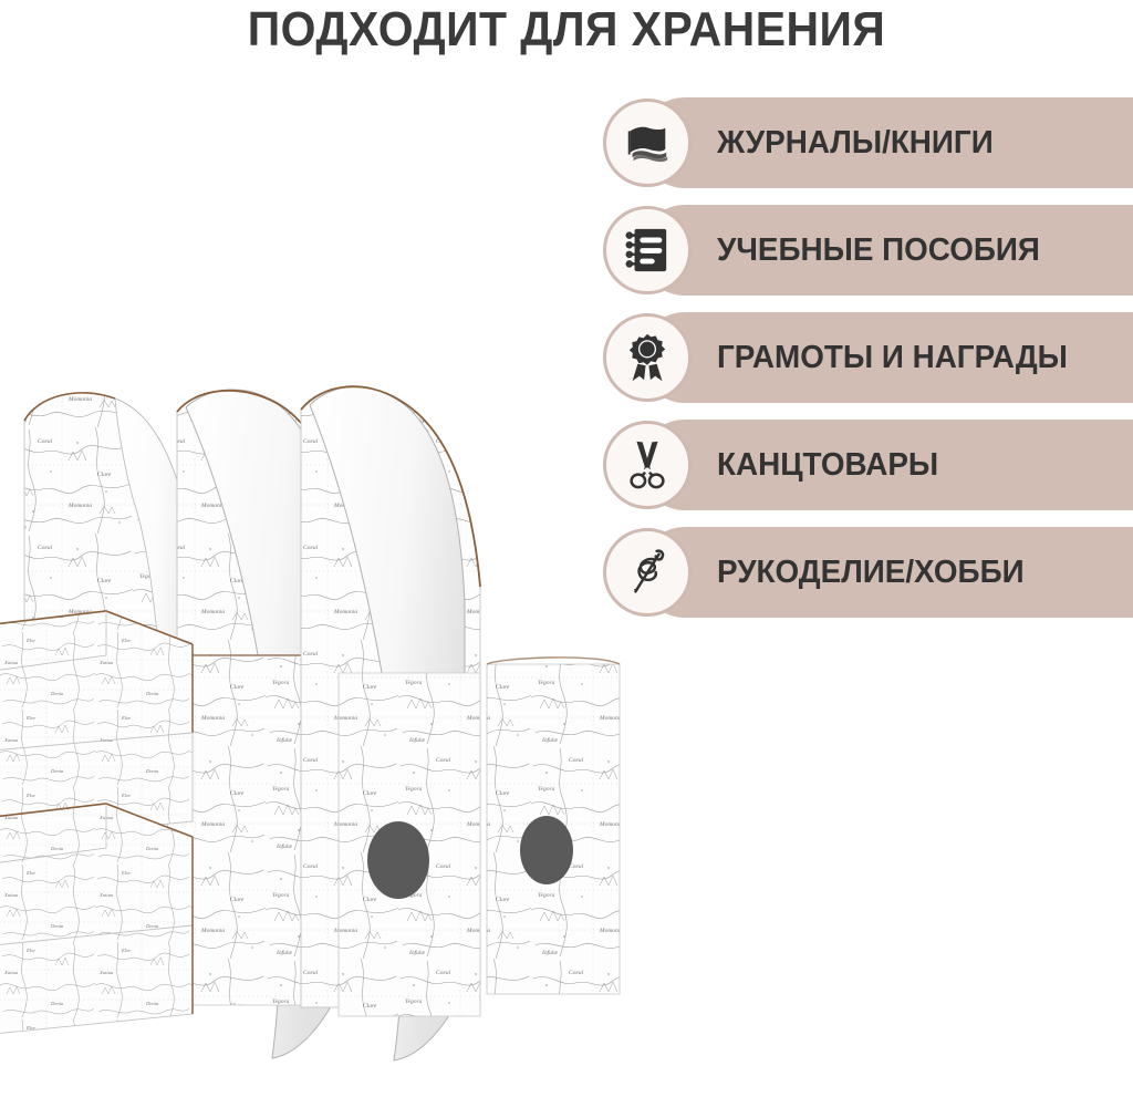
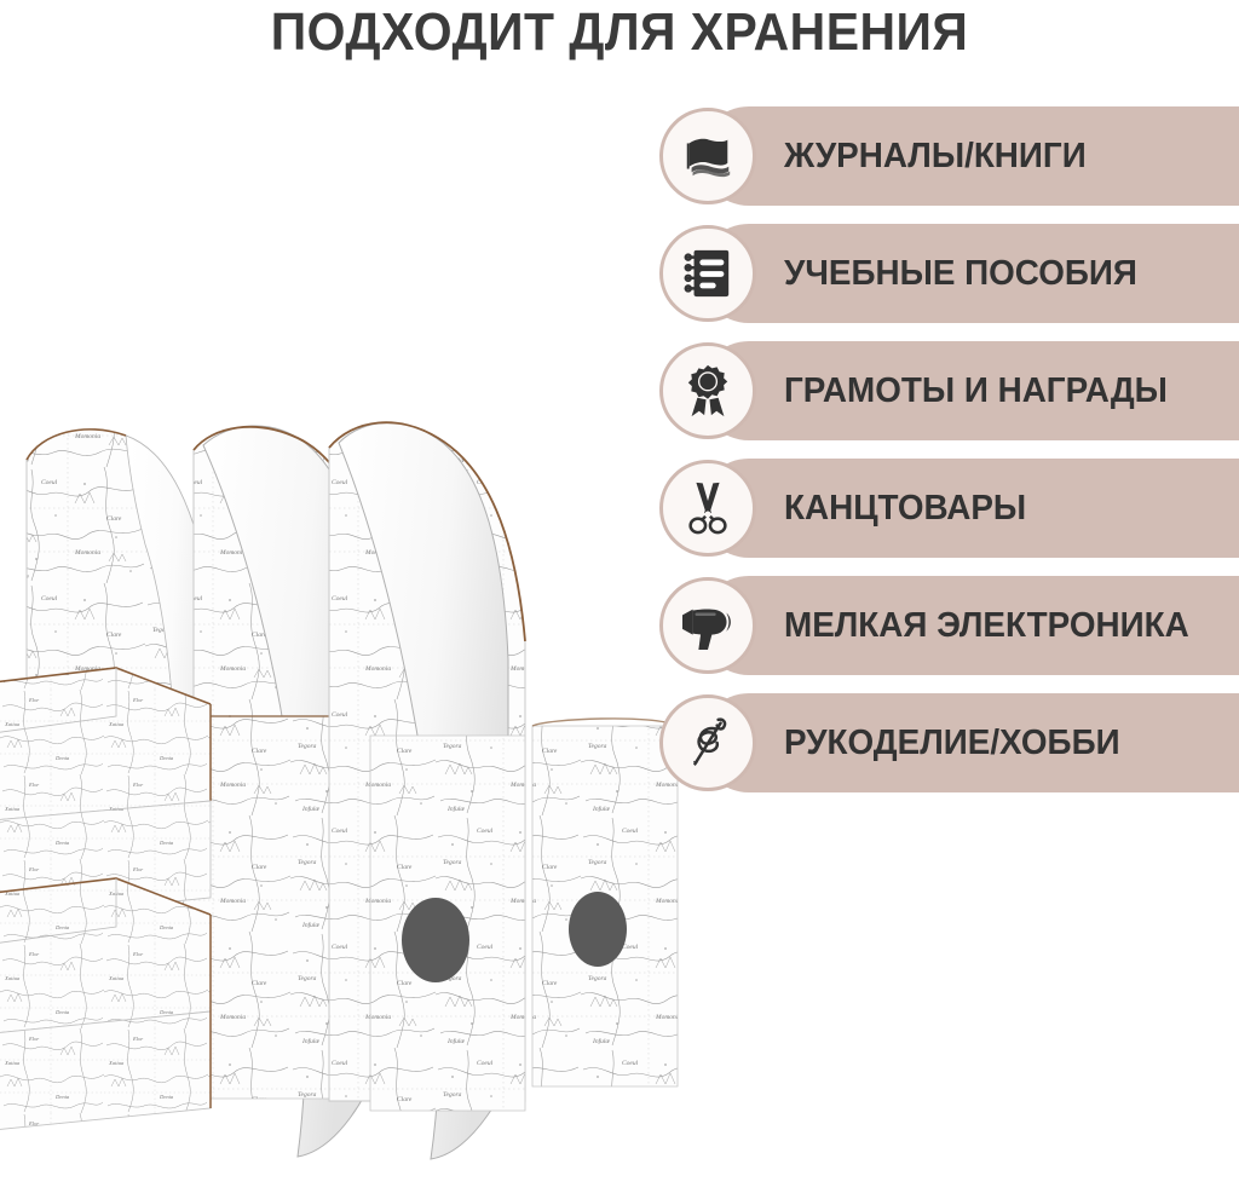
  ПОДХОДИТ ДЛЯ ХРАНЕНИЯ
  ЖУРНАЛЫ/КНИГИ
  УЧЕБНЫЕ ПОСОБИЯ
  ГРАМОТЫ И НАГРАДЫ
  КАНЦТОВАРЫ
+ МЕЛКАЯ ЭЛЕКТРОНИКА
  РУКОДЕЛИЕ/ХОББИ
